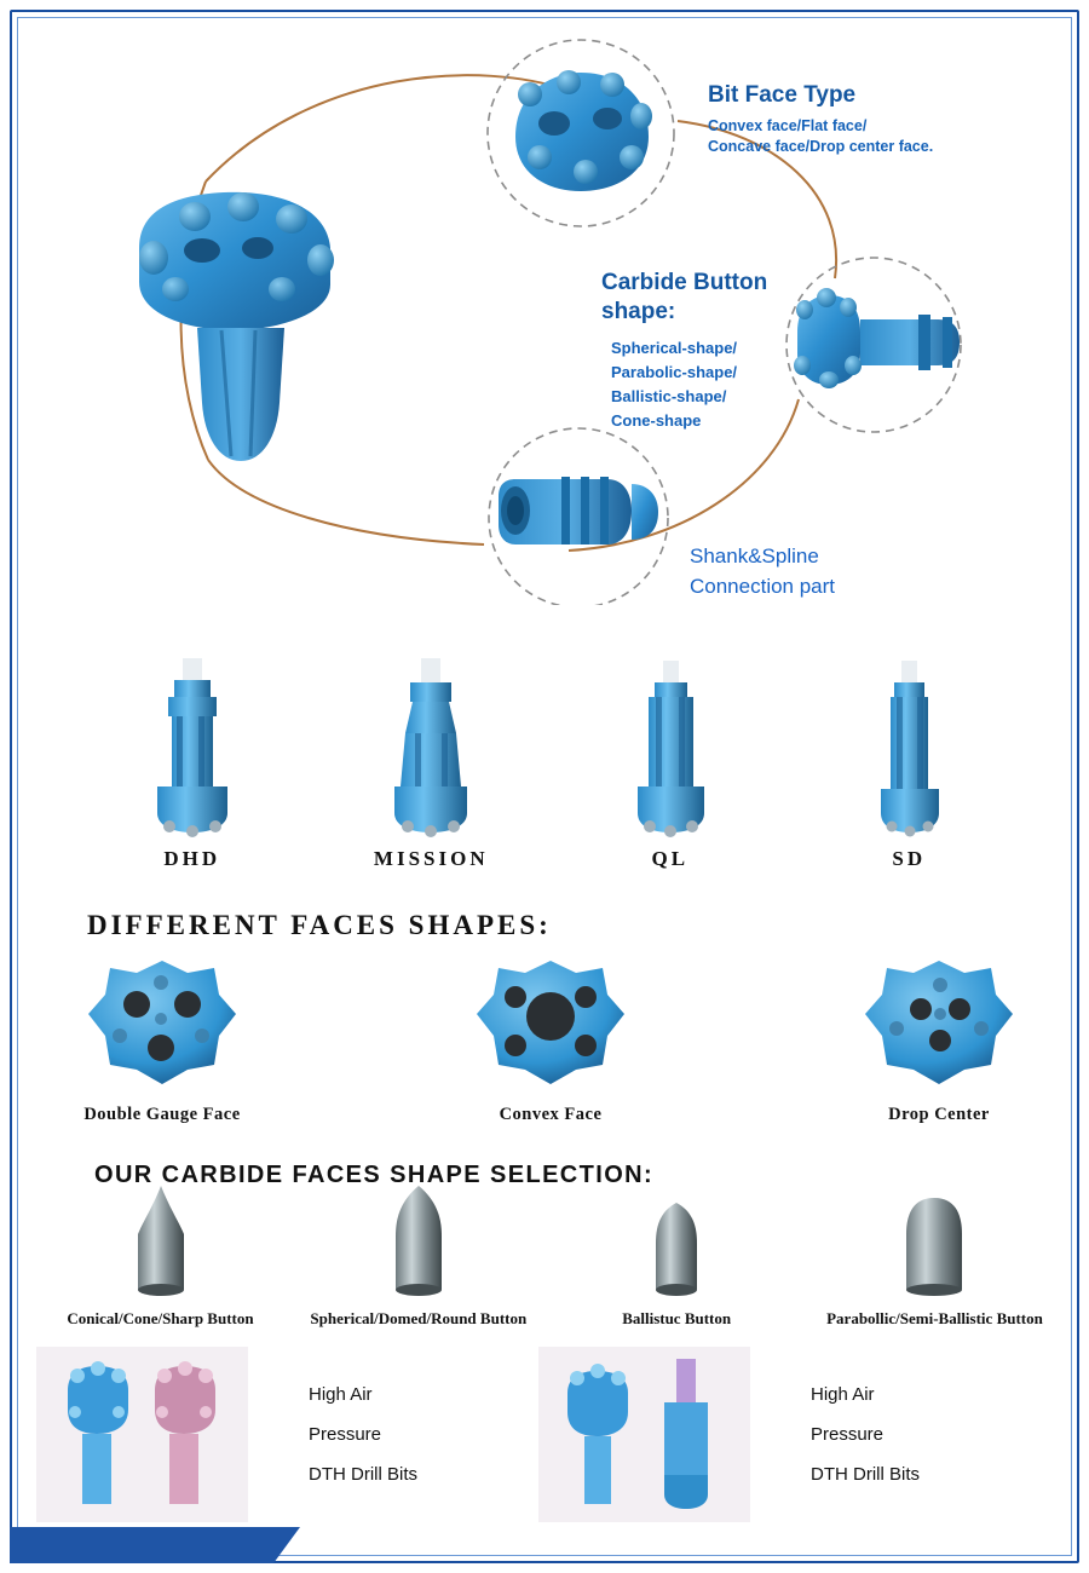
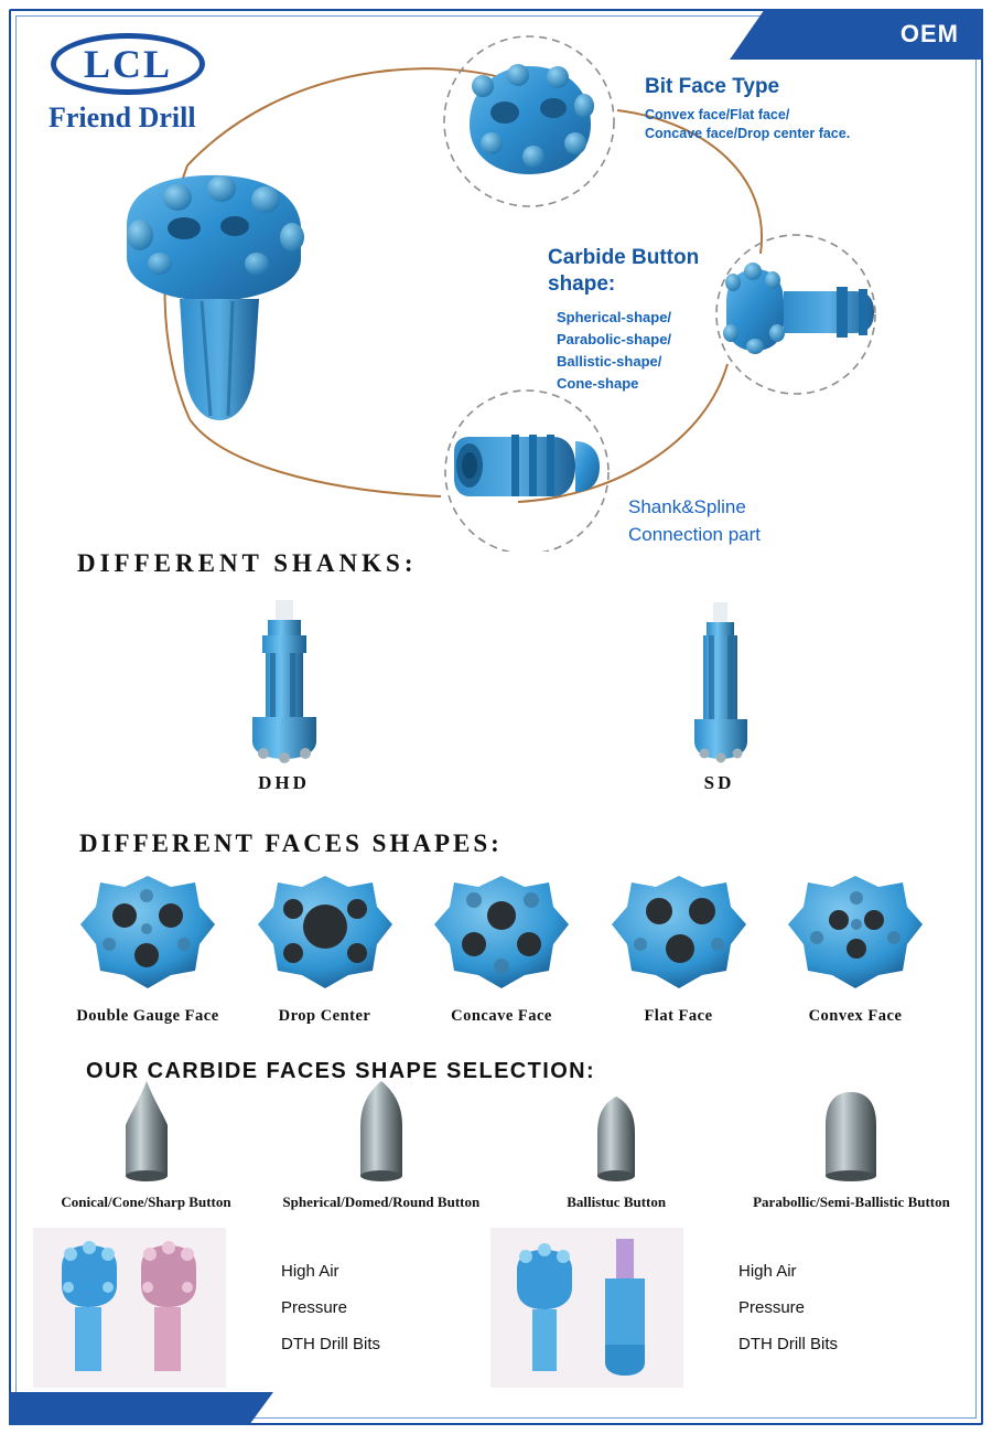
+ OEM
+ LCL
+ Friend Drill
  Bit Face Type
  Convex face/Flat face/
  Concave face/Drop center face.
  Carbide Button shape:
  Spherical-shape/
  Parabolic-shape/
  Ballistic-shape/
  Cone-shape
  Shank&Spline
  Connection part
+ DIFFERENT SHANKS:
  DHD
- MISSION
- QL
  SD
  DIFFERENT FACES SHAPES:
  Double Gauge Face
- Convex Face
+ Drop Center
+ Concave Face
+ Flat Face
- Drop Center
+ Convex Face
  OUR CARBIDE FACES SHAPE SELECTION:
  Conical/Cone/Sharp Button
  Spherical/Domed/Round Button
  Ballistuc Button
  Parabollic/Semi-Ballistic Button
  High Air
  Pressure
  DTH Drill Bits
  High Air
  Pressure
  DTH Drill Bits
